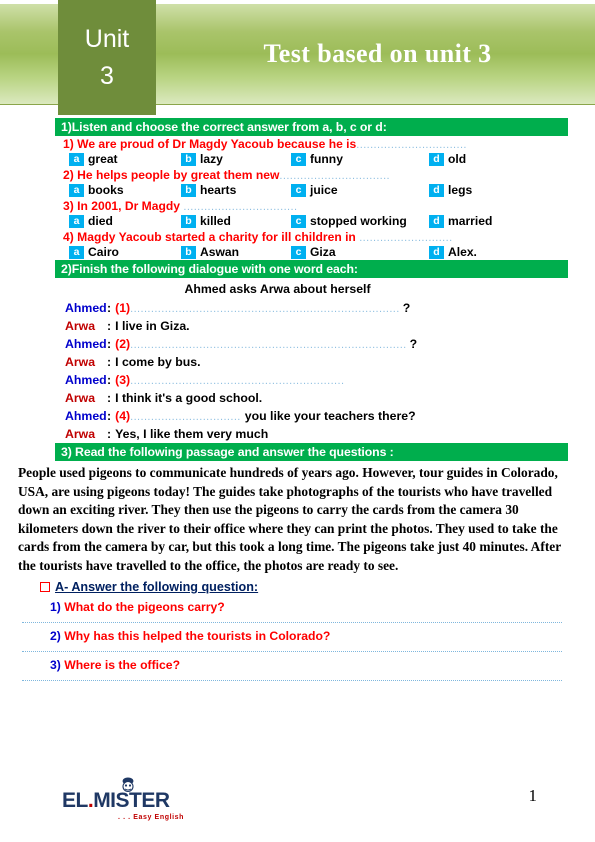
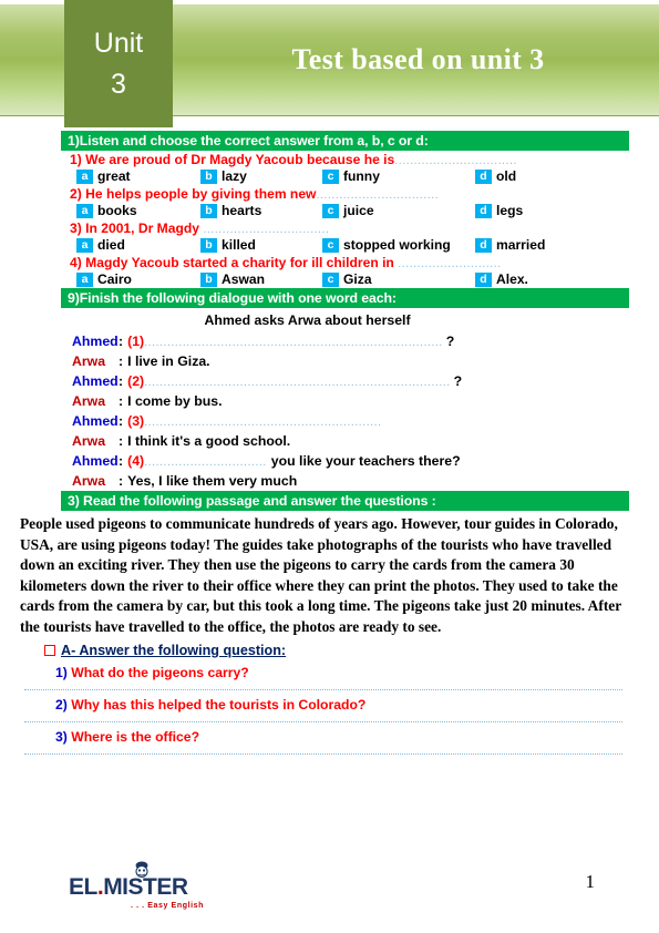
  Test based on unit 3
  Unit
  3
  1)Listen and choose the correct answer from a, b, c or d:
  1) We are proud of Dr Magdy Yacoub because he is................................
  a
  great
  b
  lazy
  c
  funny
  d
  old
- 2) He helps people by great them new................................
+ 2) He helps people by giving them new................................
  a
  books
  b
  hearts
  c
  juice
  d
  legs
  3) In 2001, Dr Magdy .................................
  a
  died
  b
  killed
  c
  stopped working
  d
  married
  4) Magdy Yacoub started a charity for ill children in ...........................
  a
  Cairo
  b
  Aswan
  c
  Giza
  d
  Alex.
- 2)Finish the following dialogue with one word each:
+ 9)Finish the following dialogue with one word each:
  Ahmed asks Arwa about herself
  Ahmed
  :
  (1)
  ..............................................................................
  ?
  Arwa
  :
  I live in Giza.
  Ahmed
  :
  (2)
  ................................................................................
  ?
  Arwa
  :
  I come by bus.
  Ahmed
  :
  (3)
  ..............................................................
  Arwa
  :
  I think it's a good school.
  Ahmed
  :
  (4)
  ................................
  you like your teachers there?
  Arwa
  :
  Yes, I like them very much
  3) Read the following passage and answer the questions :
- People used pigeons to communicate hundreds of years ago. However, tour guides in Colorado, USA, are using pigeons today! The guides take photographs of the tourists who have travelled down an exciting river. They then use the pigeons to carry the cards from the camera 30 kilometers down the river to their office where they can print the photos. They used to take the cards from the camera by car, but this took a long time. The pigeons take just 40 minutes. After the tourists have travelled to the office, the photos are ready to see.
+ People used pigeons to communicate hundreds of years ago. However, tour guides in Colorado, USA, are using pigeons today! The guides take photographs of the tourists who have travelled down an exciting river. They then use the pigeons to carry the cards from the camera 30 kilometers down the river to their office where they can print the photos. They used to take the cards from the camera by car, but this took a long time. The pigeons take just 20 minutes. After the tourists have travelled to the office, the photos are ready to see.
  A- Answer the following question:
  1) What do the pigeons carry?
  2) Why has this helped the tourists in Colorado?
  3) Where is the office?
  EL.MISTER
  1
